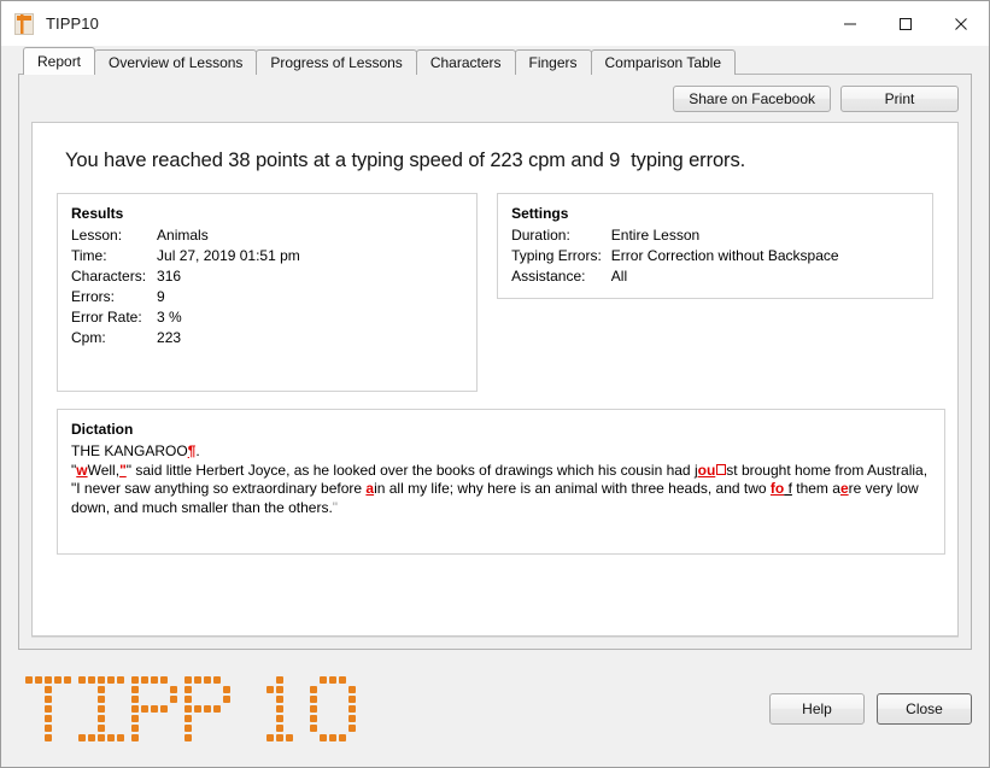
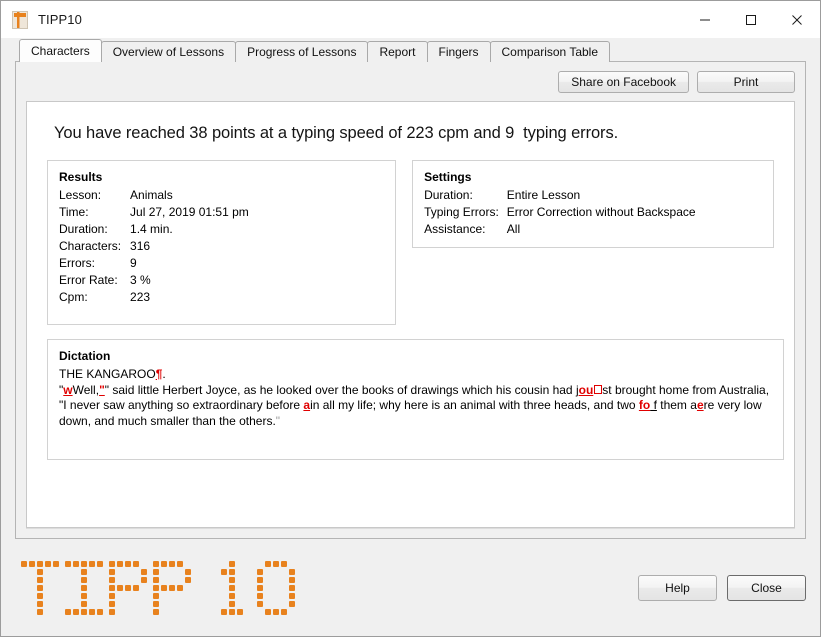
  TIPP10
- Report
+ Characters
  Overview of Lessons
  Progress of Lessons
- Characters
+ Report
  Fingers
  Comparison Table
  Share on Facebook
  Print
  You have reached 38 points at a typing speed of 223 cpm and 9 typing errors.
  Results
  Lesson:	Animals
  Time:	Jul 27, 2019 01:51 pm
+ Duration:	1.4 min.
  Characters:	316
  Errors:	9
  Error Rate:	3 %
  Cpm:	223
  Settings
  Duration:	Entire Lesson
  Typing Errors:	Error Correction without Backspace
  Assistance:	All
  Dictation
  THE KANGAROO¶.
  "wWell,"" said little Herbert Joyce, as he looked over the books of drawings which his cousin had jou st brought home from Australia, "I never saw anything so extraordinary before ain all my life; why here is an animal with three heads, and two fo f them aere very low down, and much smaller than the others."
  Help
  Close
